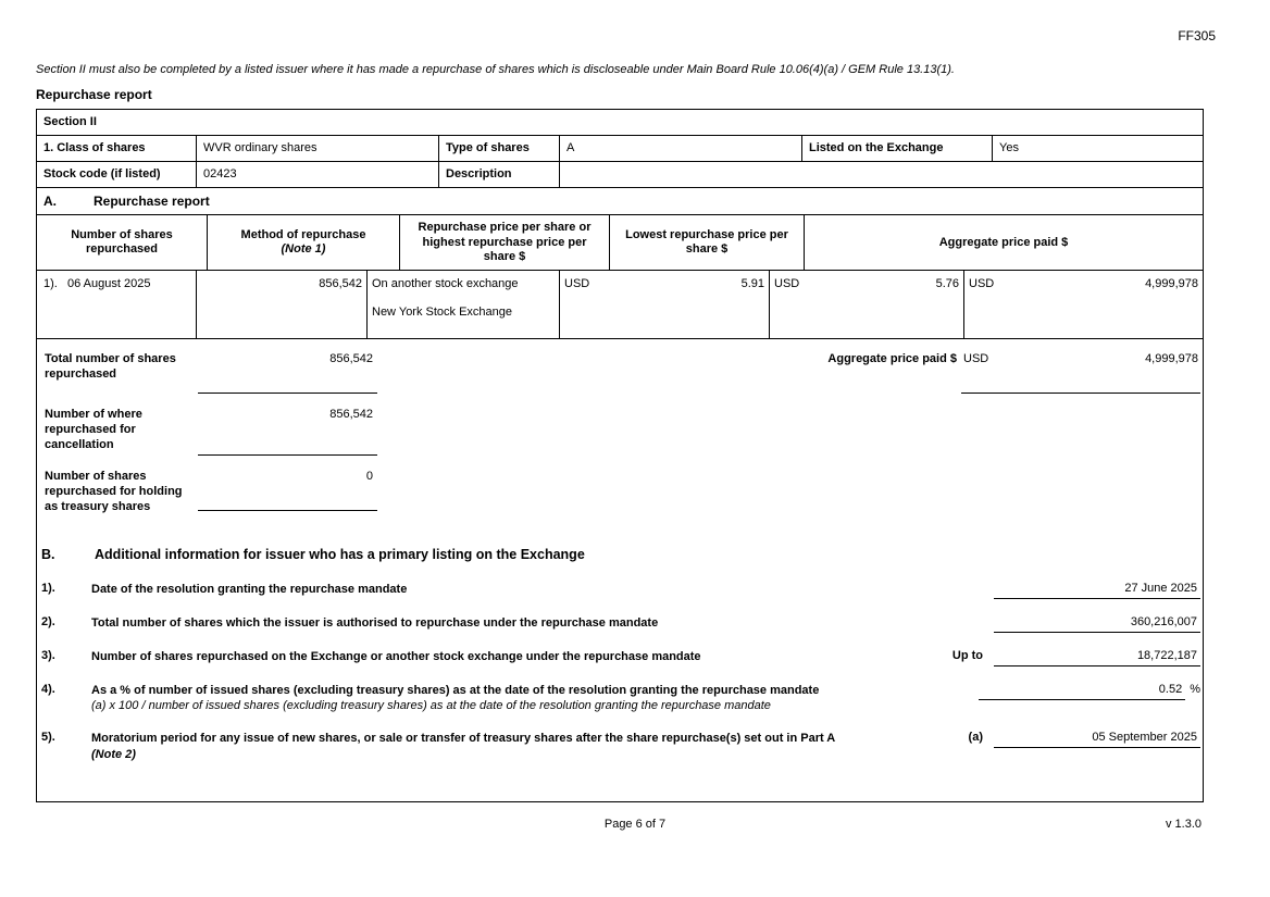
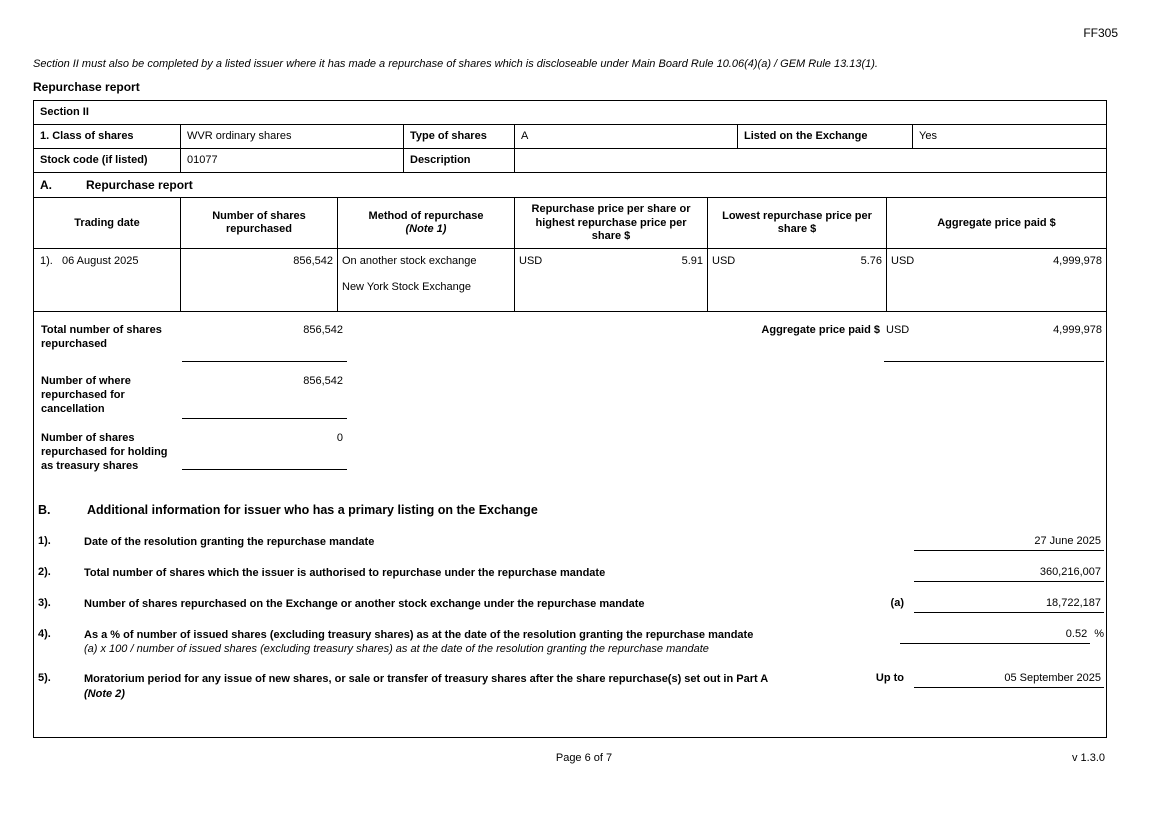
  FF305
  Section II must also be completed by a listed issuer where it has made a repurchase of shares which is discloseable under Main Board Rule 10.06(4)(a) / GEM Rule 13.13(1).
  Repurchase report
  Section II
  1. Class of shares
  WVR ordinary shares
  Type of shares
  A
  Listed on the Exchange
  Yes
  Stock code (if listed)
- 02423
+ 01077
  Description
  A.
  Repurchase report
+ Trading date
  Number of shares repurchased
  Method of repurchase
  (Note 1)
  Repurchase price per share or highest repurchase price per share $
  Lowest repurchase price per share $
  Aggregate price paid $
  1).
  06 August 2025
  856,542
  On another stock exchange
  New York Stock Exchange
  USD
  5.91
  USD
  5.76
  USD
  4,999,978
  Total number of shares repurchased
  856,542
  Aggregate price paid $
  USD
  4,999,978
  Number of where repurchased for cancellation
  856,542
  Number of shares repurchased for holding as treasury shares
  0
  B. Additional information for issuer who has a primary listing on the Exchange
  1).
  Date of the resolution granting the repurchase mandate
  27 June 2025
  2).
  Total number of shares which the issuer is authorised to repurchase under the repurchase mandate
  360,216,007
  3).
  Number of shares repurchased on the Exchange or another stock exchange under the repurchase mandate
- Up to
+ (a)
  18,722,187
  4).
  As a % of number of issued shares (excluding treasury shares) as at the date of the resolution granting the repurchase mandate
  (a) x 100 / number of issued shares (excluding treasury shares) as at the date of the resolution granting the repurchase mandate
  0.52
  %
  5).
  Moratorium period for any issue of new shares, or sale or transfer of treasury shares after the share repurchase(s) set out in Part A
  (Note 2)
- (a)
+ Up to
  05 September 2025
  Page 6 of 7
  v 1.3.0
